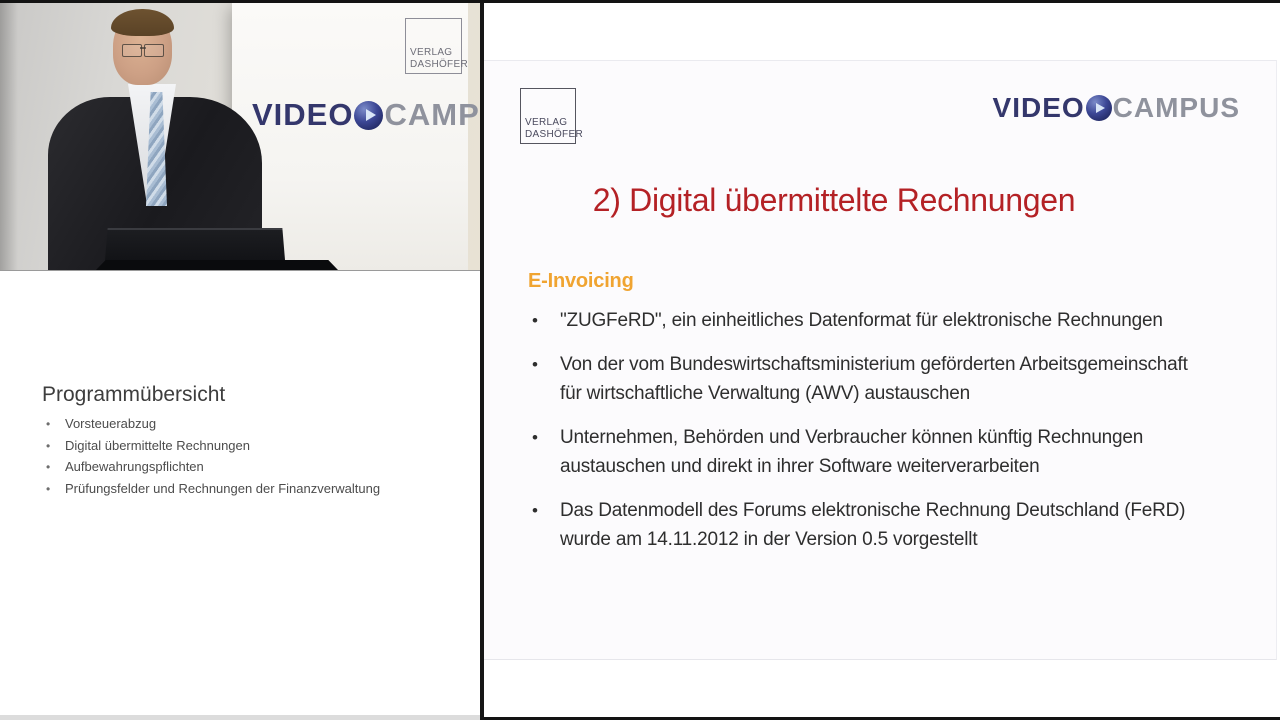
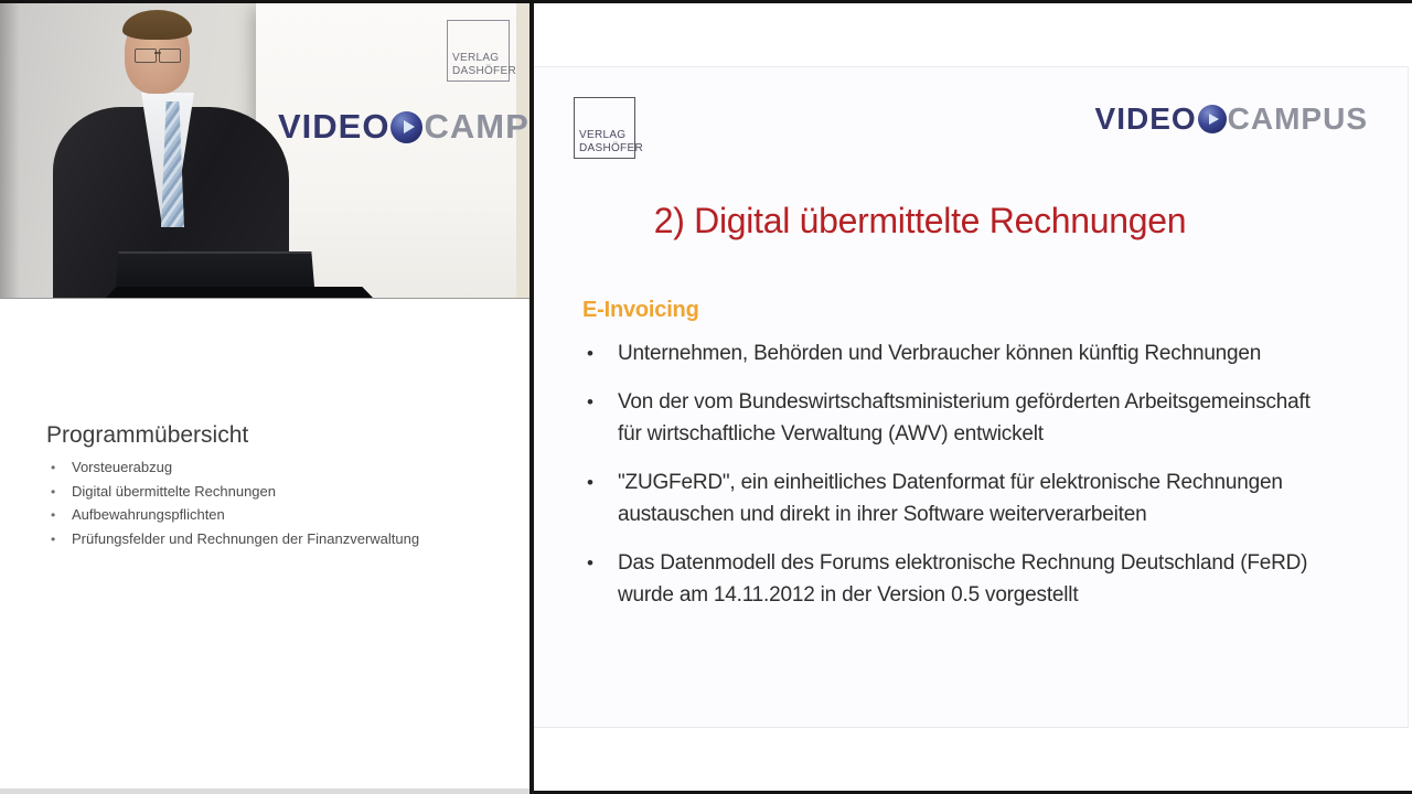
  VERLAG
  DASHÖFER
  VIDEO
  Programmübersicht
  •
  Vorsteuerabzug
  •
  Digital übermittelte Rechnungen
  •
  Aufbewahrungspflichten
  •
  Prüfungsfelder und Rechnungen der Finanzverwaltung
  VERLAG
  DASHÖFER
  VIDEO
  CAMPUS
  2) Digital übermittelte Rechnungen
  E-Invoicing
  •
- "ZUGFeRD", ein einheitliches Datenformat für elektronische Rechnungen
+ Unternehmen, Behörden und Verbraucher können künftig Rechnungen
  •
  Von der vom Bundeswirtschaftsministerium geförderten Arbeitsgemeinschaft
- für wirtschaftliche Verwaltung (AWV) austauschen
+ für wirtschaftliche Verwaltung (AWV) entwickelt
  •
- Unternehmen, Behörden und Verbraucher können künftig Rechnungen
+ "ZUGFeRD", ein einheitliches Datenformat für elektronische Rechnungen
  austauschen und direkt in ihrer Software weiterverarbeiten
  •
  Das Datenmodell des Forums elektronische Rechnung Deutschland (FeRD)
  wurde am 14.11.2012 in der Version 0.5 vorgestellt
